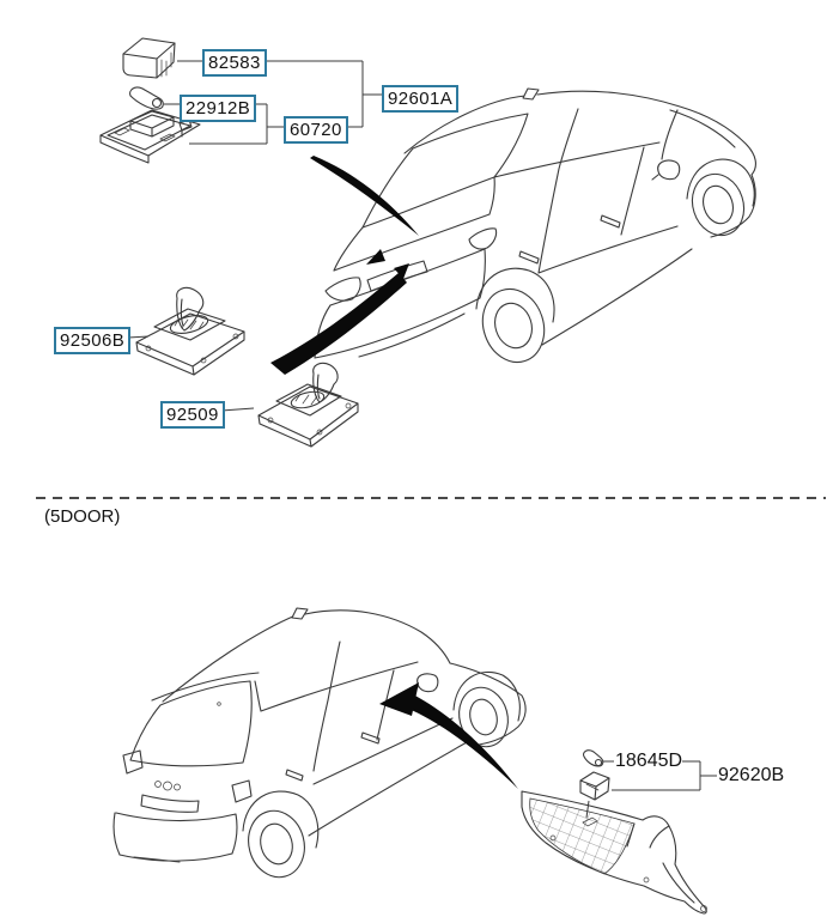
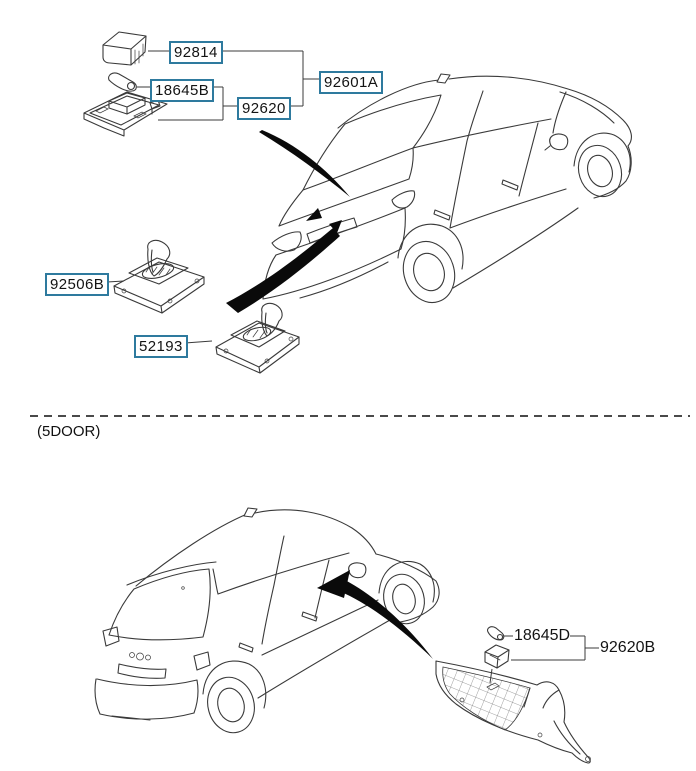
- 82583
+ 92814
- 22912B
+ 18645B
- 60720
+ 92620
  92601A
  92506B
- 92509
+ 52193
  (5DOOR)
  18645D
  92620B
